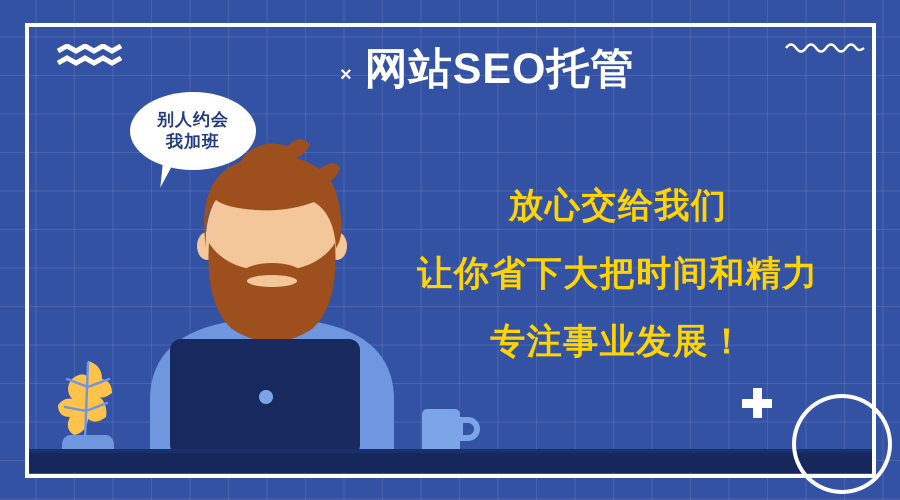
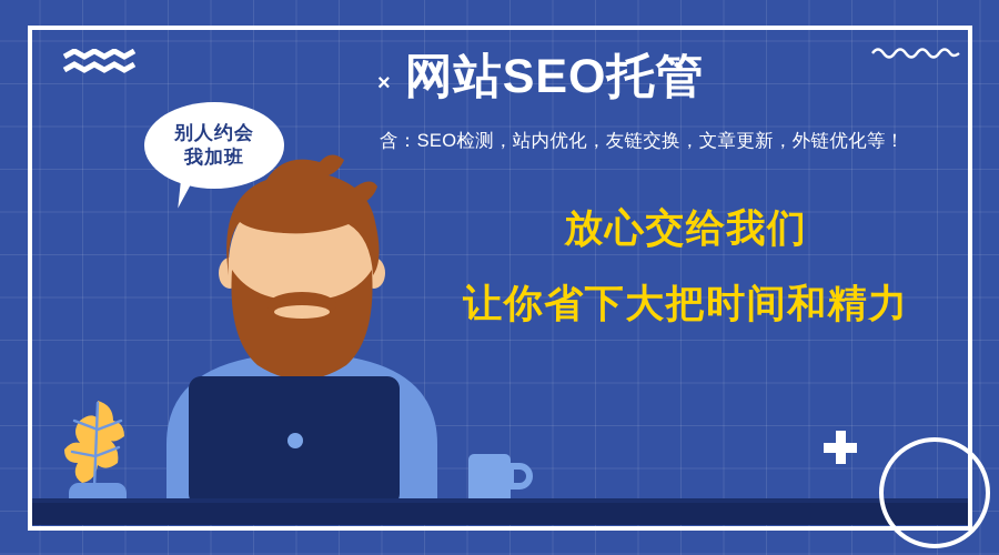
  别人约会
  我加班
  ×
  网站SEO托管
+ 含：SEO检测，站内优化，友链交换，文章更新，外链优化等！
  放心交给我们
  让你省下大把时间和精力
- 专注事业发展！
